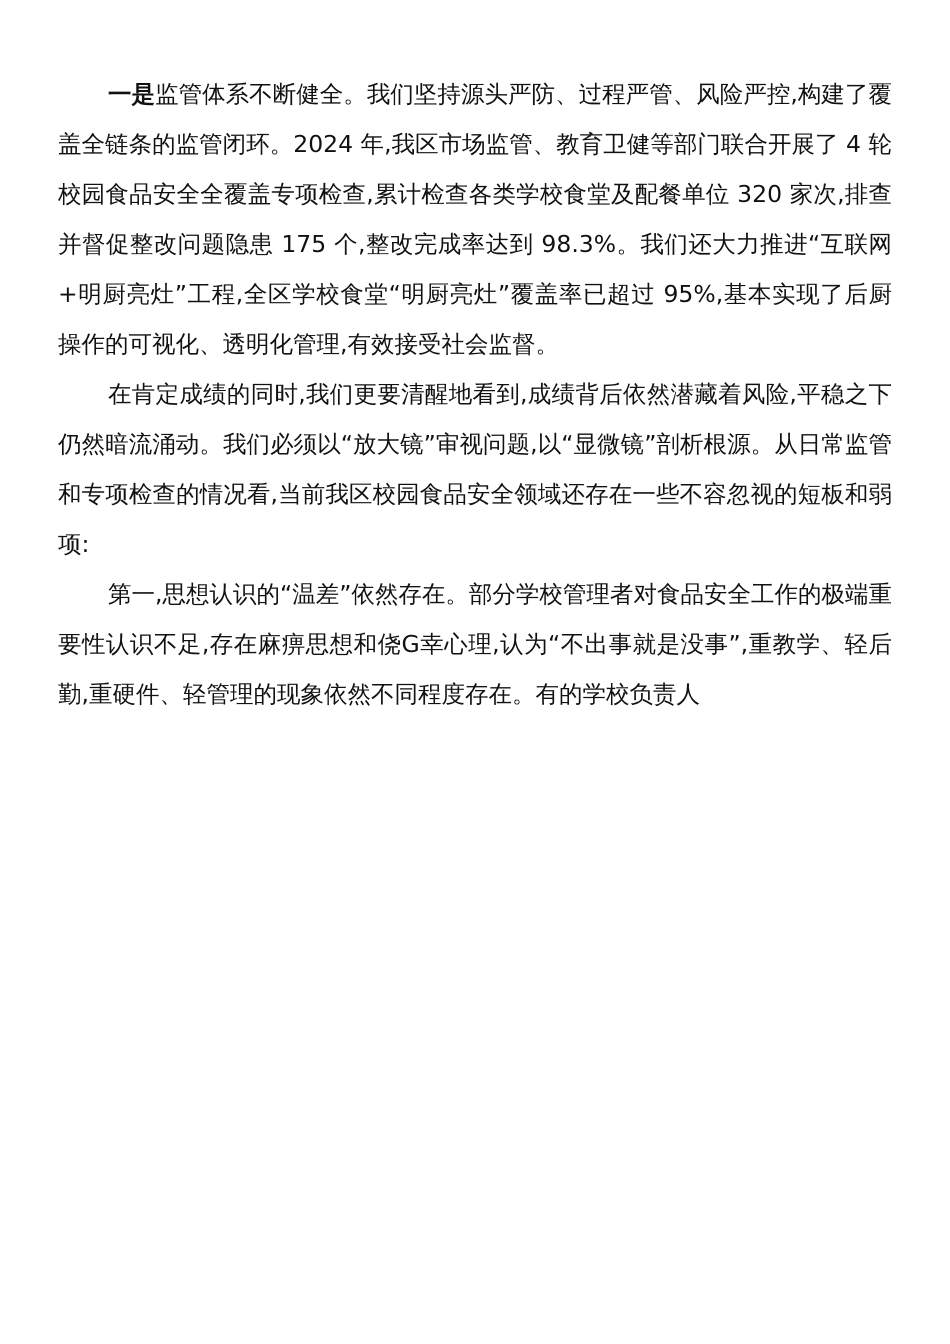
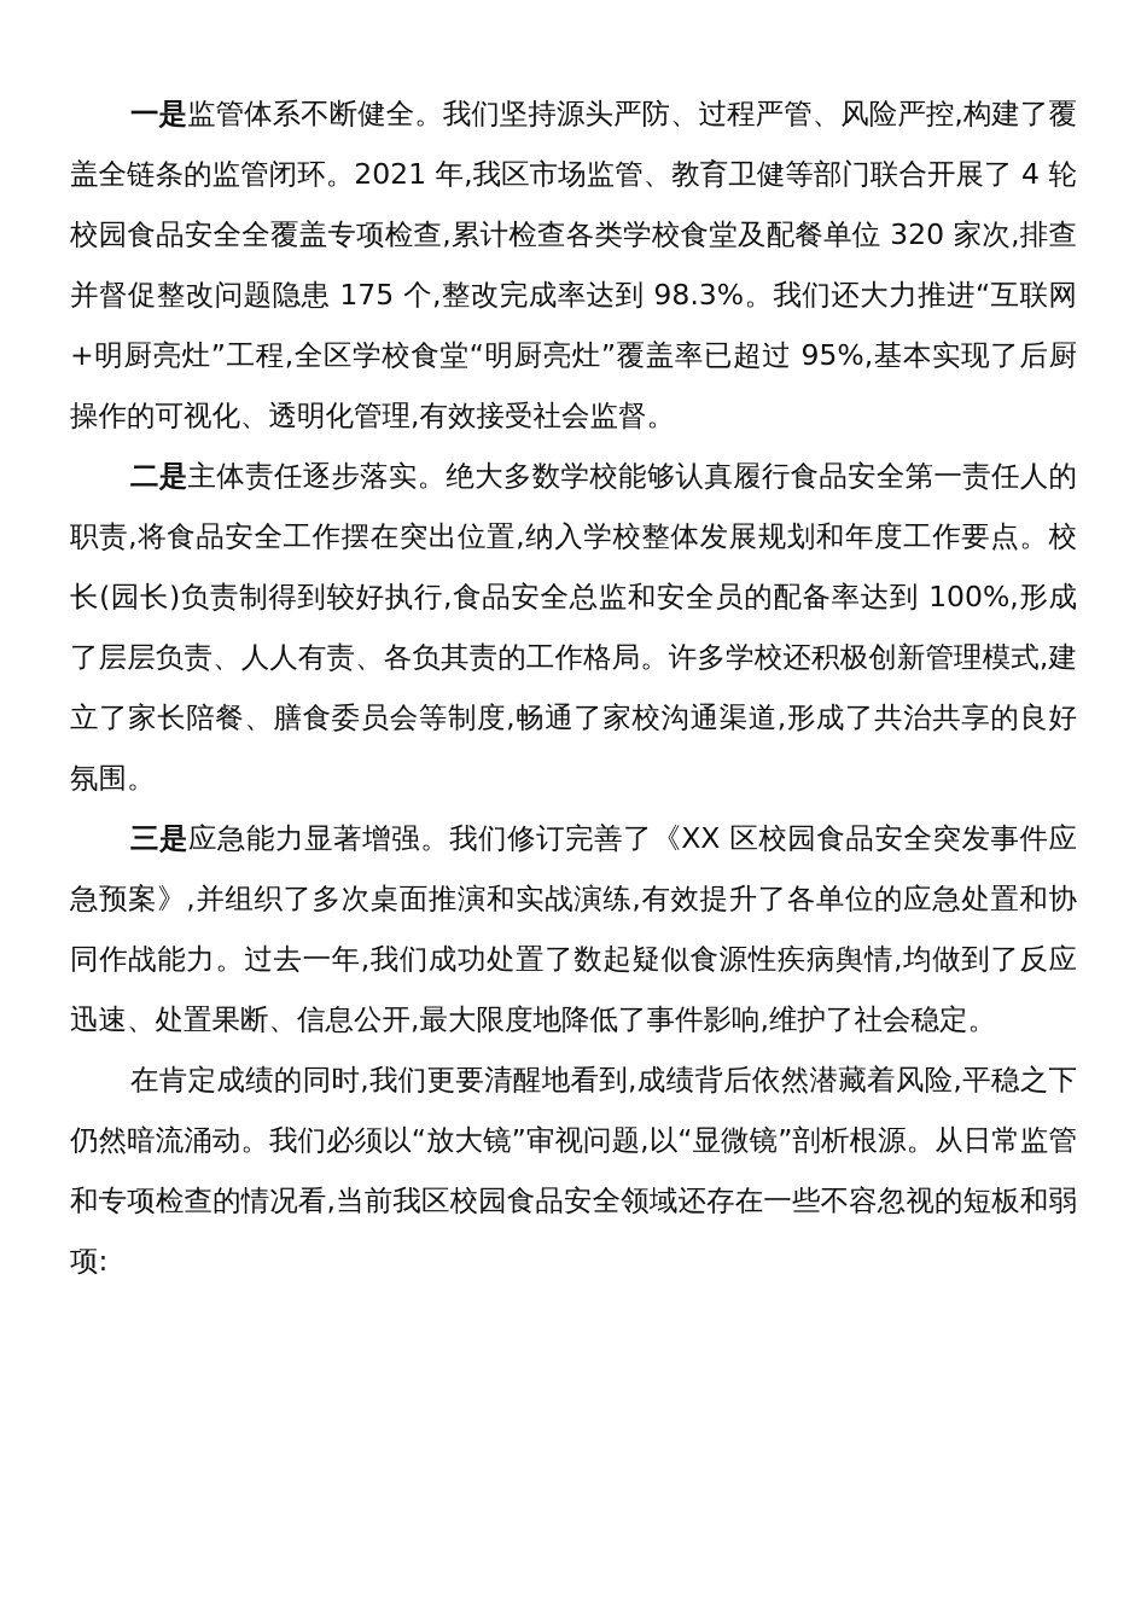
- 一是监管体系不断健全。我们坚持源头严防、过程严管、风险严控,构建了覆盖全链条的监管闭环。2024 年,我区市场监管、教育卫健等部门联合开展了 4 轮校园食品安全全覆盖专项检查,累计检查各类学校食堂及配餐单位 320 家次,排查并督促整改问题隐患 175 个,整改完成率达到 98.3%。我们还大力推进“互联网+明厨亮灶”工程,全区学校食堂“明厨亮灶”覆盖率已超过 95%,基本实现了后厨操作的可视化、透明化管理,有效接受社会监督。
+ 一是监管体系不断健全。我们坚持源头严防、过程严管、风险严控,构建了覆盖全链条的监管闭环。2021 年,我区市场监管、教育卫健等部门联合开展了 4 轮校园食品安全全覆盖专项检查,累计检查各类学校食堂及配餐单位 320 家次,排查并督促整改问题隐患 175 个,整改完成率达到 98.3%。我们还大力推进“互联网+明厨亮灶”工程,全区学校食堂“明厨亮灶”覆盖率已超过 95%,基本实现了后厨操作的可视化、透明化管理,有效接受社会监督。
+ 二是主体责任逐步落实。绝大多数学校能够认真履行食品安全第一责任人的职责,将食品安全工作摆在突出位置,纳入学校整体发展规划和年度工作要点。校长(园长)负责制得到较好执行,食品安全总监和安全员的配备率达到 100%,形成了层层负责、人人有责、各负其责的工作格局。许多学校还积极创新管理模式,建立了家长陪餐、膳食委员会等制度,畅通了家校沟通渠道,形成了共治共享的良好氛围。
+ 三是应急能力显著增强。我们修订完善了《XX 区校园食品安全突发事件应急预案》,并组织了多次桌面推演和实战演练,有效提升了各单位的应急处置和协同作战能力。过去一年,我们成功处置了数起疑似食源性疾病舆情,均做到了反应迅速、处置果断、信息公开,最大限度地降低了事件影响,维护了社会稳定。
  在肯定成绩的同时,我们更要清醒地看到,成绩背后依然潜藏着风险,平稳之下仍然暗流涌动。我们必须以“放大镜”审视问题,以“显微镜”剖析根源。从日常监管和专项检查的情况看,当前我区校园食品安全领域还存在一些不容忽视的短板和弱项:
- 第一,思想认识的“温差”依然存在。部分学校管理者对食品安全工作的极端重要性认识不足,存在麻痹思想和侥G幸心理,认为“不出事就是没事”,重教学、轻后勤,重硬件、轻管理的现象依然不同程度存在。有的学校负责人
